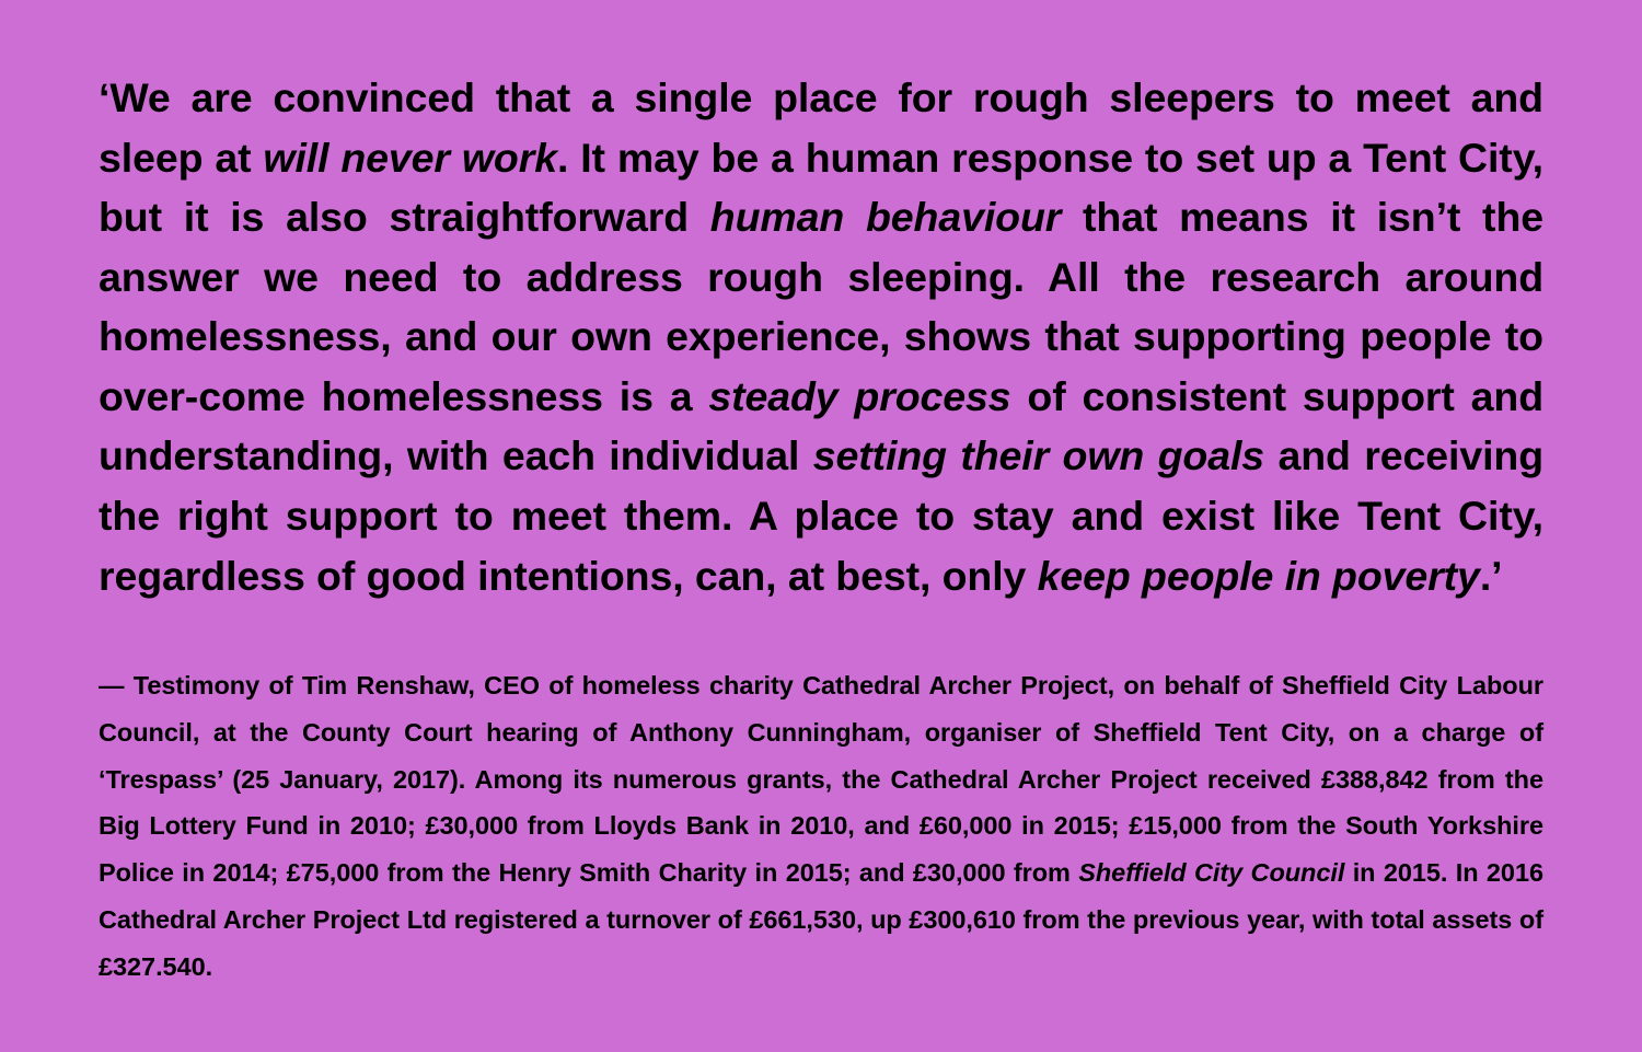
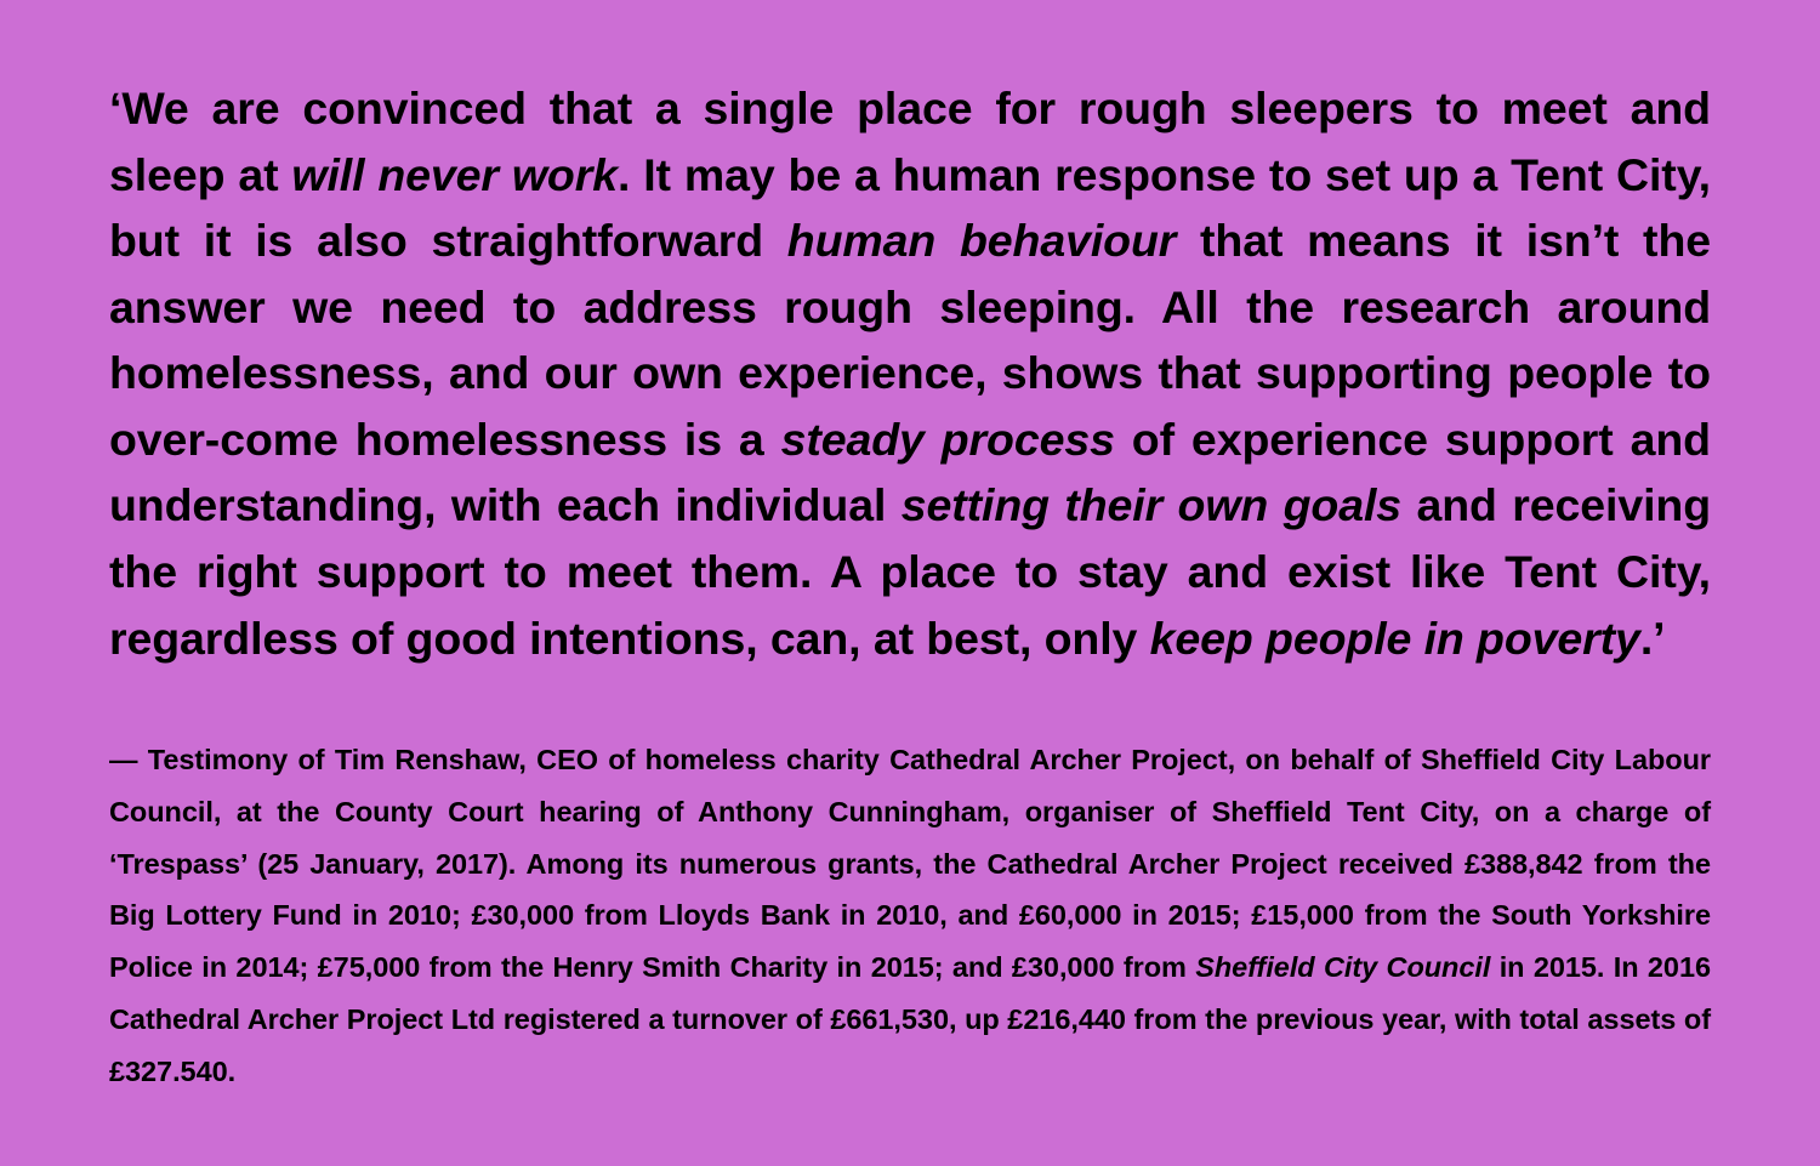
- ‘We are convinced that a single place for rough sleepers to meet and sleep at will never work. It may be a human response to set up a Tent City, but it is also straightforward human behaviour that means it isn’t the answer we need to address rough sleeping. All the research around homelessness, and our own experience, shows that supporting people to over-come homelessness is a steady process of consistent support and understanding, with each individual setting their own goals and receiving the right support to meet them. A place to stay and exist like Tent City, regardless of good intentions, can, at best, only keep people in poverty.’
+ ‘We are convinced that a single place for rough sleepers to meet and sleep at will never work. It may be a human response to set up a Tent City, but it is also straightforward human behaviour that means it isn’t the answer we need to address rough sleeping. All the research around homelessness, and our own experience, shows that supporting people to over-come homelessness is a steady process of experience support and understanding, with each individual setting their own goals and receiving the right support to meet them. A place to stay and exist like Tent City, regardless of good intentions, can, at best, only keep people in poverty.’
- — Testimony of Tim Renshaw, CEO of homeless charity Cathedral Archer Project, on behalf of Sheffield City Labour Council, at the County Court hearing of Anthony Cunningham, organiser of Sheffield Tent City, on a charge of ‘Trespass’ (25 January, 2017). Among its numerous grants, the Cathedral Archer Project received £388,842 from the Big Lottery Fund in 2010; £30,000 from Lloyds Bank in 2010, and £60,000 in 2015; £15,000 from the South Yorkshire Police in 2014; £75,000 from the Henry Smith Charity in 2015; and £30,000 from Sheffield City Council in 2015. In 2016 Cathedral Archer Project Ltd registered a turnover of £661,530, up £300,610 from the previous year, with total assets of £327.540.
+ — Testimony of Tim Renshaw, CEO of homeless charity Cathedral Archer Project, on behalf of Sheffield City Labour Council, at the County Court hearing of Anthony Cunningham, organiser of Sheffield Tent City, on a charge of ‘Trespass’ (25 January, 2017). Among its numerous grants, the Cathedral Archer Project received £388,842 from the Big Lottery Fund in 2010; £30,000 from Lloyds Bank in 2010, and £60,000 in 2015; £15,000 from the South Yorkshire Police in 2014; £75,000 from the Henry Smith Charity in 2015; and £30,000 from Sheffield City Council in 2015. In 2016 Cathedral Archer Project Ltd registered a turnover of £661,530, up £216,440 from the previous year, with total assets of £327.540.
